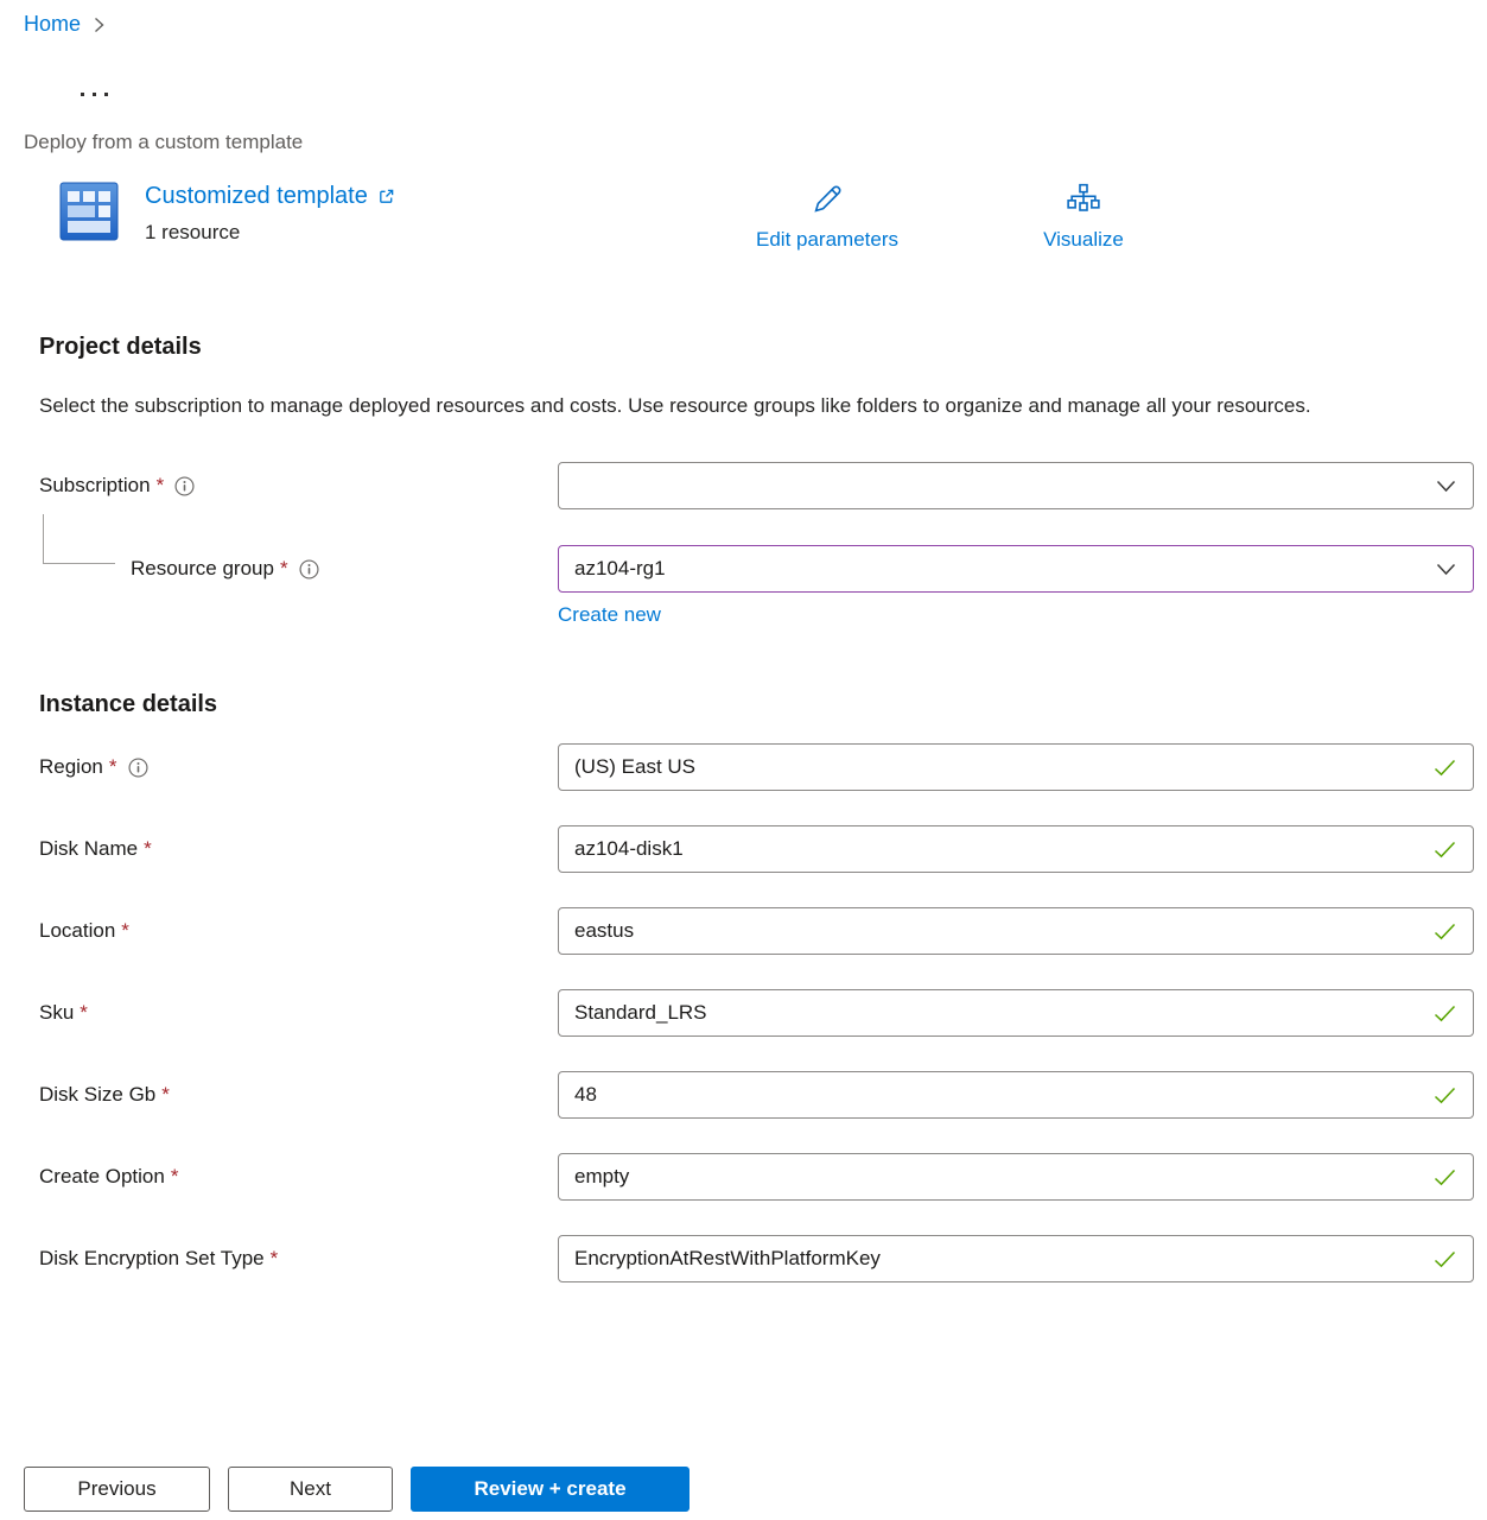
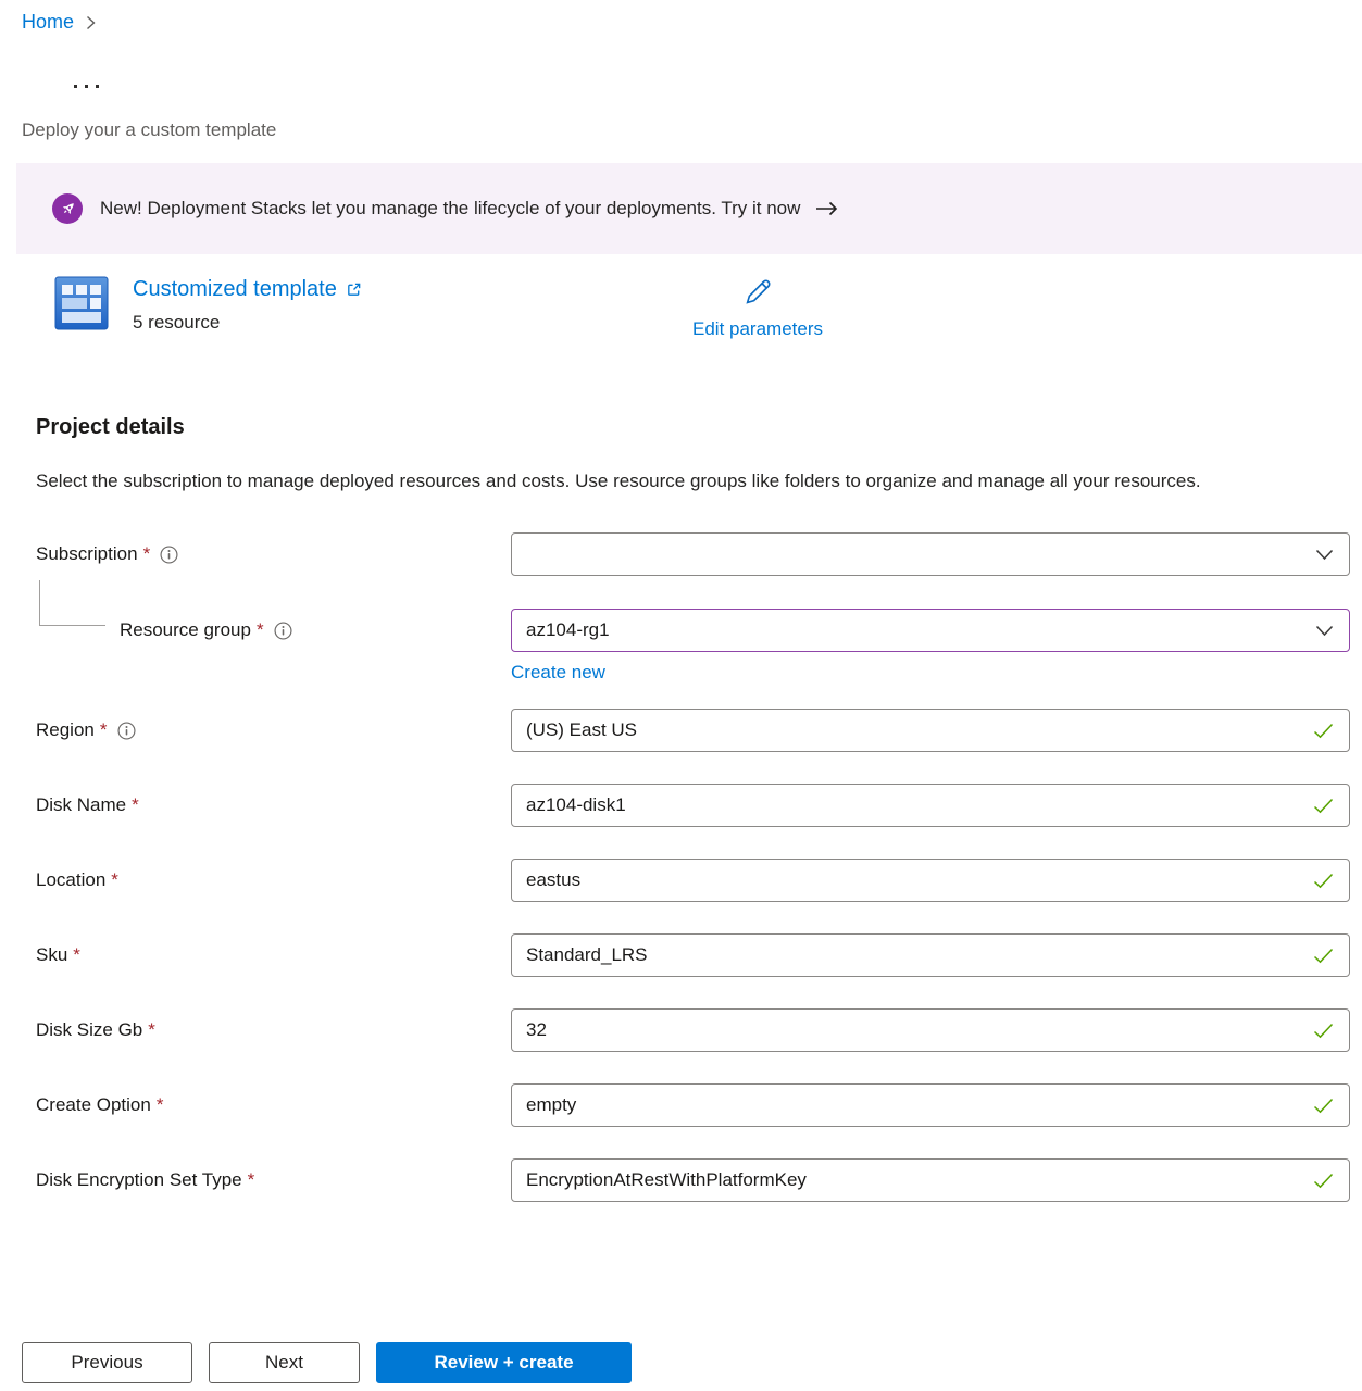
  Home
- Deploy from a custom template
+ Deploy your a custom template
+ New! Deployment Stacks let you manage the lifecycle of your deployments. Try it now
  Customized template
- 1 resource
+ 5 resource
  Edit parameters
- Visualize
  Project details
  Select the subscription to manage deployed resources and costs. Use resource groups like folders to organize and manage all your resources.
  Subscription
  *
  Resource group
  *
  az104-rg1
  Create new
- Instance details
  Region
  *
  (US) East US
  Disk Name
  *
  az104-disk1
  Location
  *
  eastus
  Sku
  *
  Standard_LRS
  Disk Size Gb
  *
- 48
+ 32
  Create Option
  *
  empty
  Disk Encryption Set Type
  *
  EncryptionAtRestWithPlatformKey
  Previous
  Next
  Review + create
